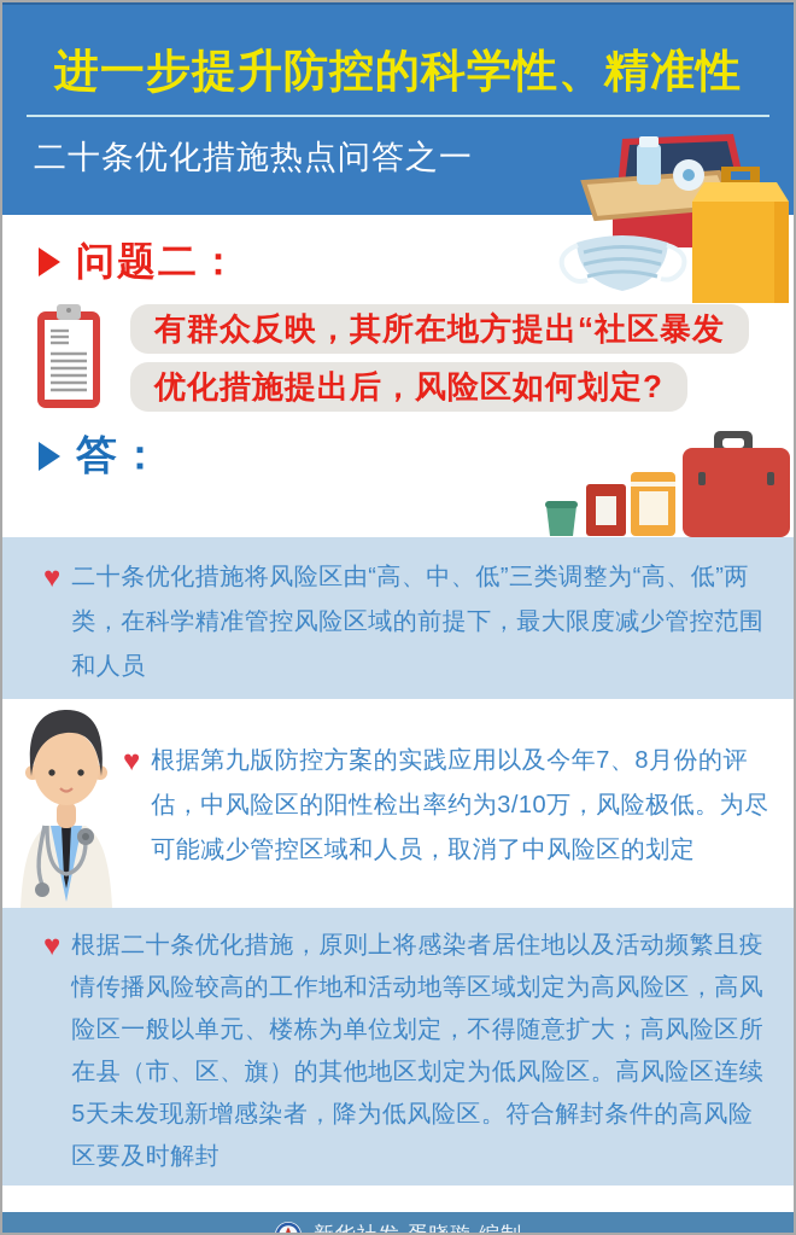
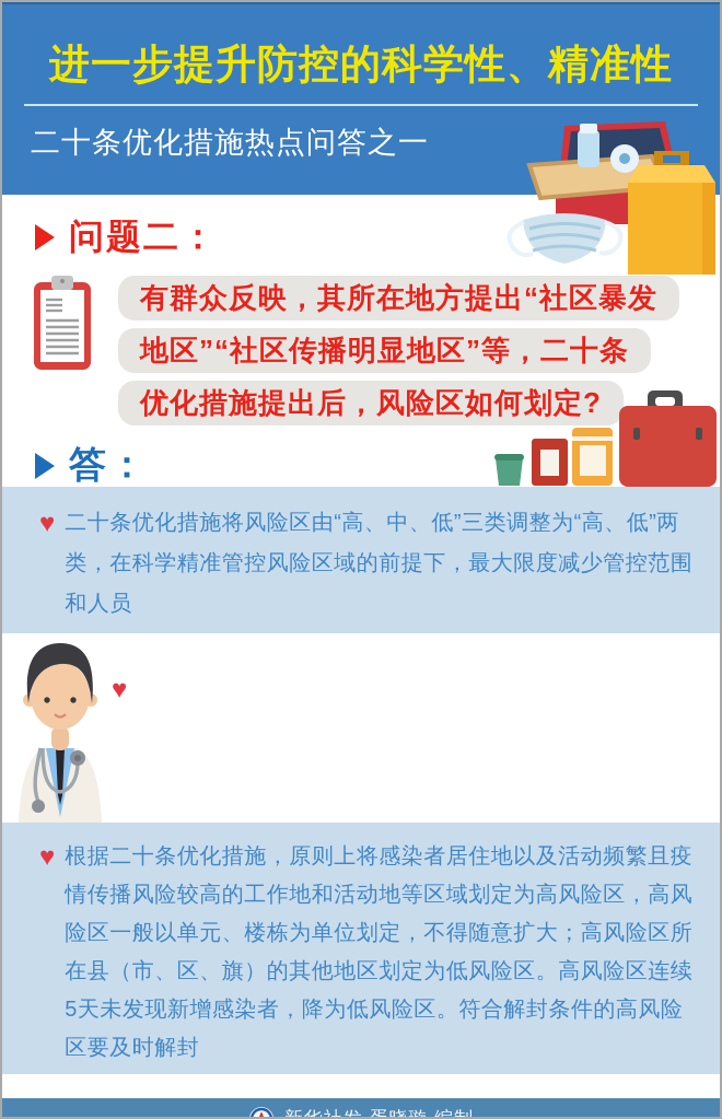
  进一步提升防控的科学性、精准性
  二十条优化措施热点问答之一
  问题二：
  有群众反映，其所在地方提出“社区暴发
+ 地区”“社区传播明显地区”等，二十条
  优化措施提出后，风险区如何划定?
  答：
  ♥
  二十条优化措施将风险区由“高、中、低”三类调整为“高、低”两类，在科学精准管控风险区域的前提下，最大限度减少管控范围和人员
  ♥
- 根据第九版防控方案的实践应用以及今年7、8月份的评估，中风险区的阳性检出率约为3/10万，风险极低。为尽可能减少管控区域和人员，取消了中风险区的划定
  ♥
  根据二十条优化措施，原则上将感染者居住地以及活动频繁且疫情传播风险较高的工作地和活动地等区域划定为高风险区，高风险区一般以单元、楼栋为单位划定，不得随意扩大；高风险区所在县（市、区、旗）的其他地区划定为低风险区。高风险区连续5天未发现新增感染者，降为低风险区。符合解封条件的高风险区要及时解封
